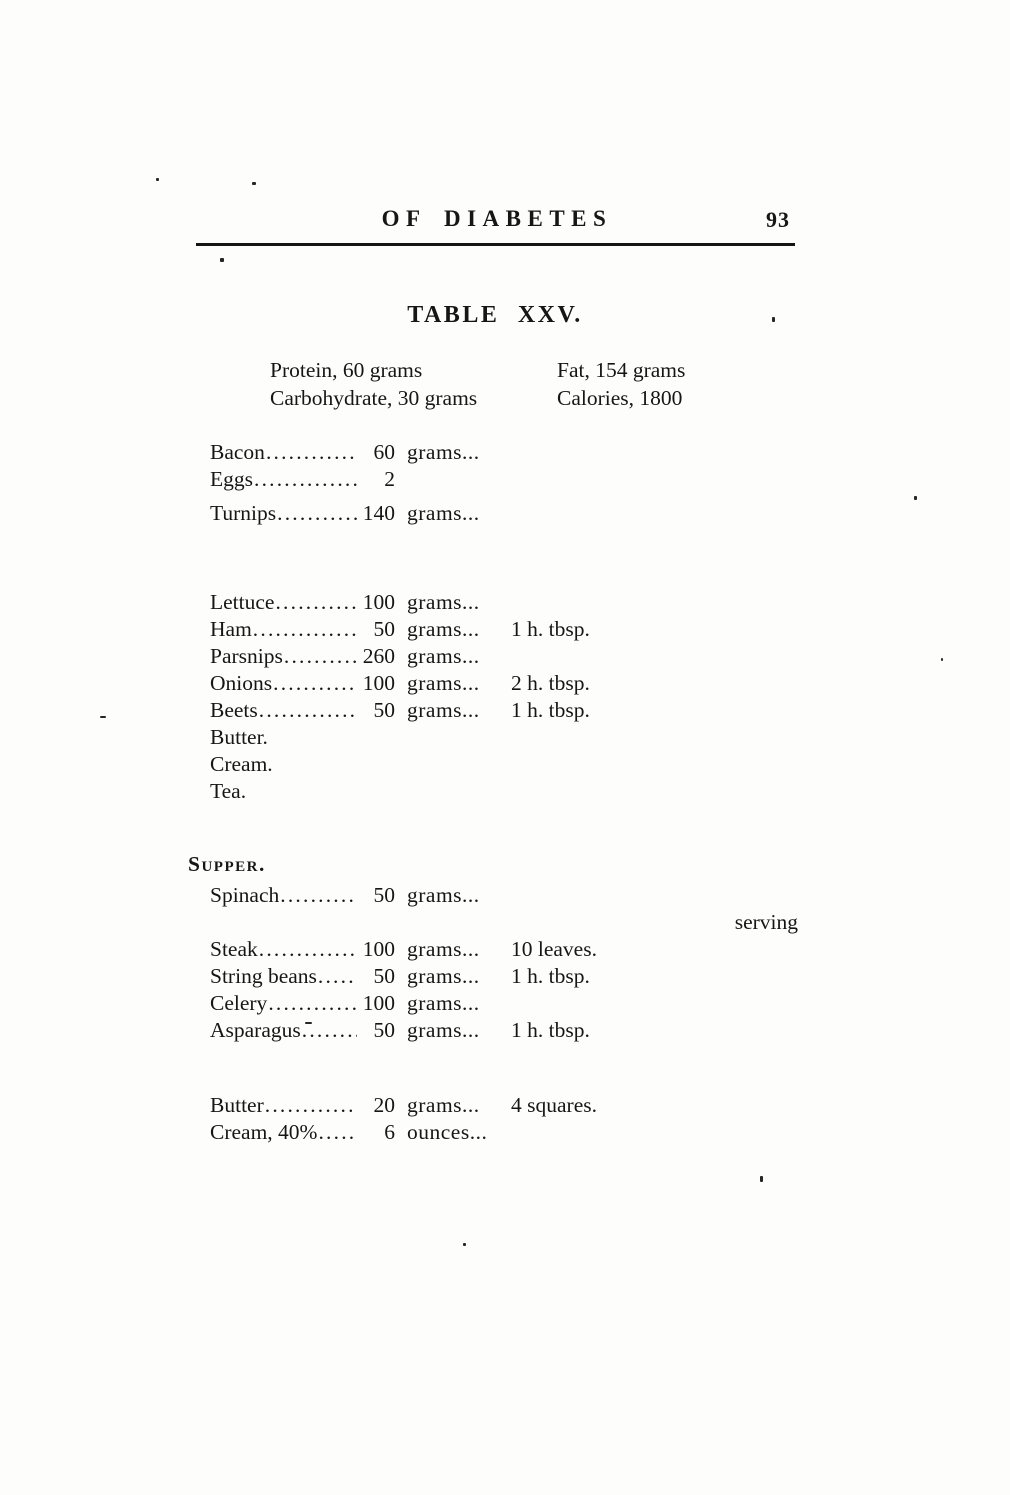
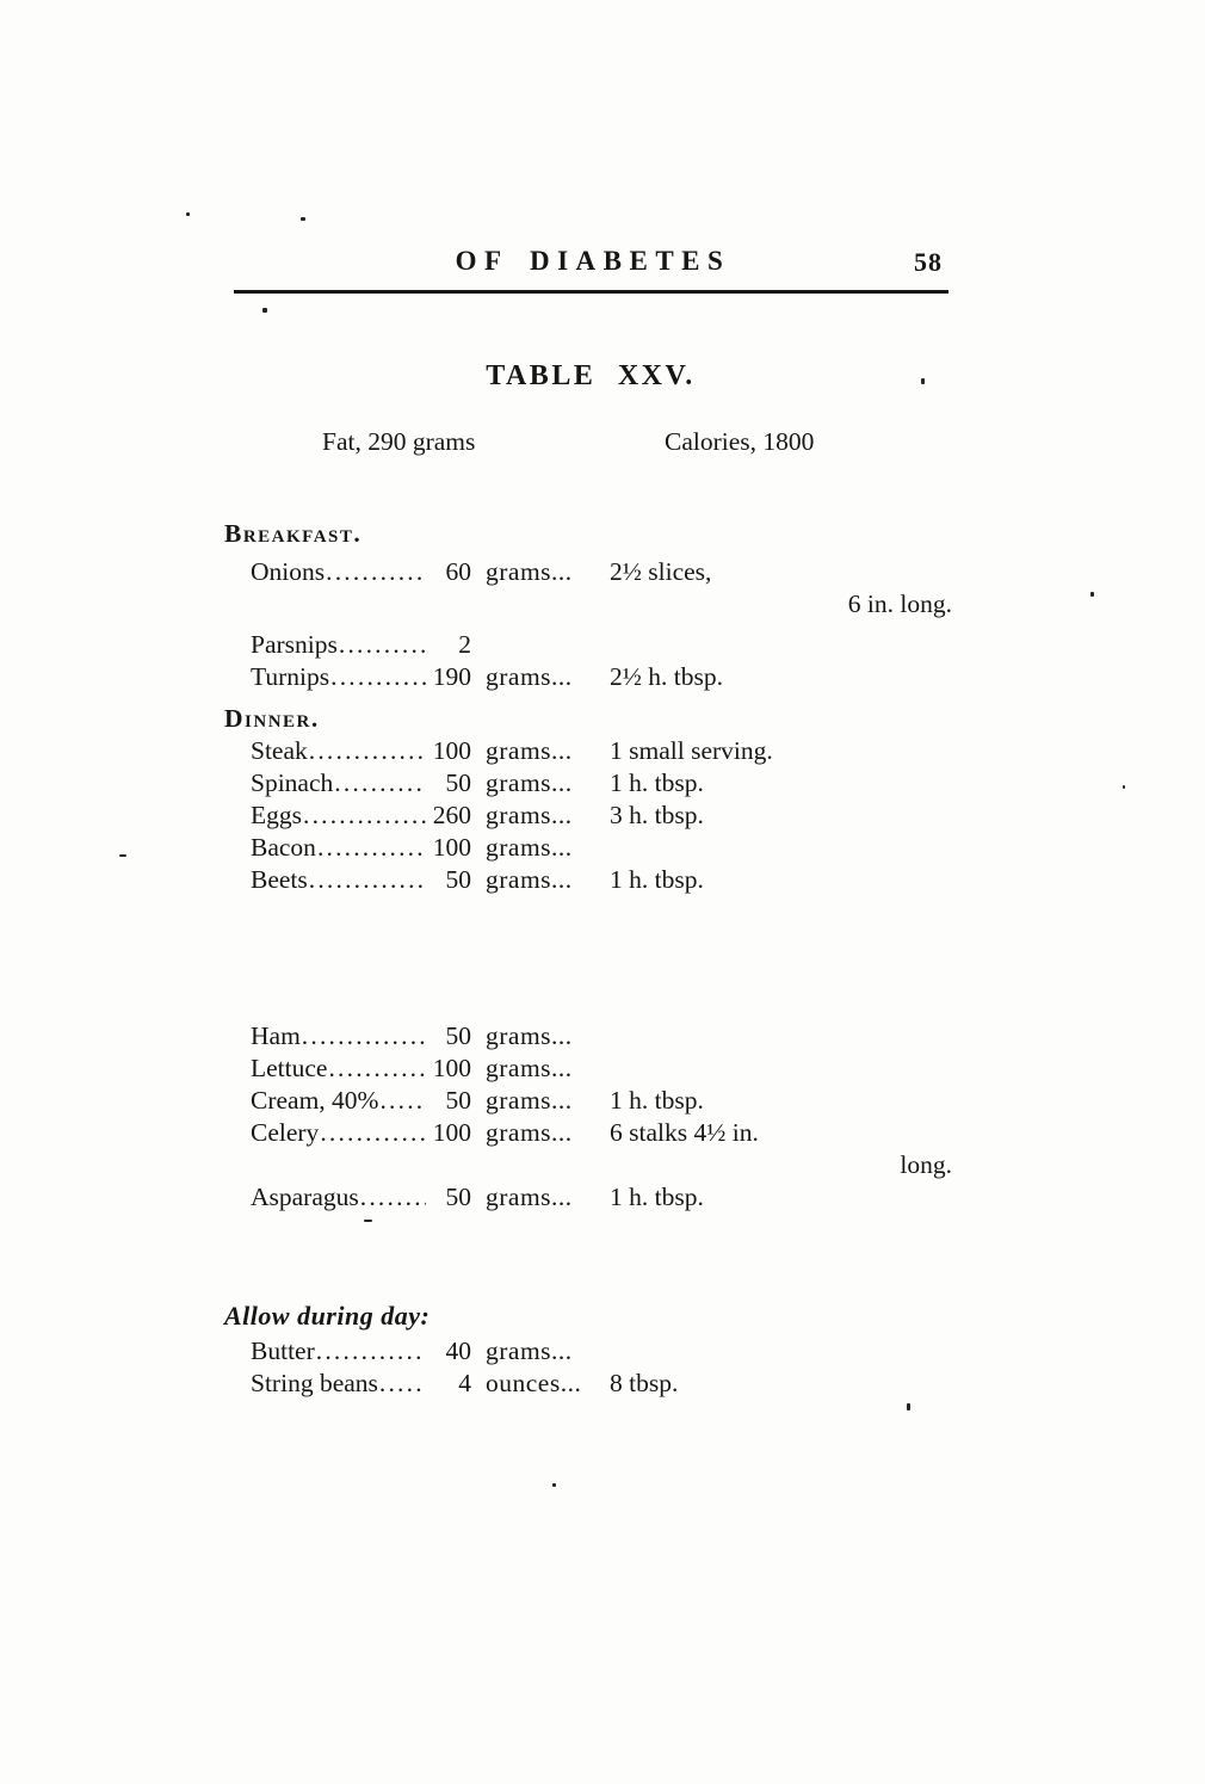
  OF DIABETES
- 93
+ 58
  TABLE XXV.
- Protein, 60 grams
- Fat, 154 grams
+ Fat, 290 grams
- Carbohydrate, 30 grams
  Calories, 1800
+ Breakfast.
- Bacon
+ Onions
  60
  grams...
+ 2½ slices,
+ 6 in. long.
- Eggs
+ Parsnips
  2
  Turnips
- 140
+ 190
  grams...
+ 2½ h. tbsp.
+ Dinner.
- Lettuce
+ Steak
  100
  grams...
+ 1 small serving.
- Ham
+ Spinach
  50
  grams...
  1 h. tbsp.
- Parsnips
+ Eggs
  260
  grams...
+ 3 h. tbsp.
- Onions
+ Bacon
  100
  grams...
- 2 h. tbsp.
  Beets
  50
  grams...
  1 h. tbsp.
- Butter.
- Cream.
- Tea.
- Supper.
- Spinach
+ Ham
  50
  grams...
- serving
- Steak
+ Lettuce
  100
  grams...
- 10 leaves.
- String beans
+ Cream, 40%
  50
  grams...
  1 h. tbsp.
  Celery
  100
  grams...
+ 6 stalks 4½ in.
+ long.
  Asparagus
  50
  grams...
  1 h. tbsp.
+ Allow during day:
  Butter
- 20
+ 40
  grams...
- 4 squares.
- Cream, 40%
+ String beans
- 6
+ 4
  ounces...
+ 8 tbsp.
